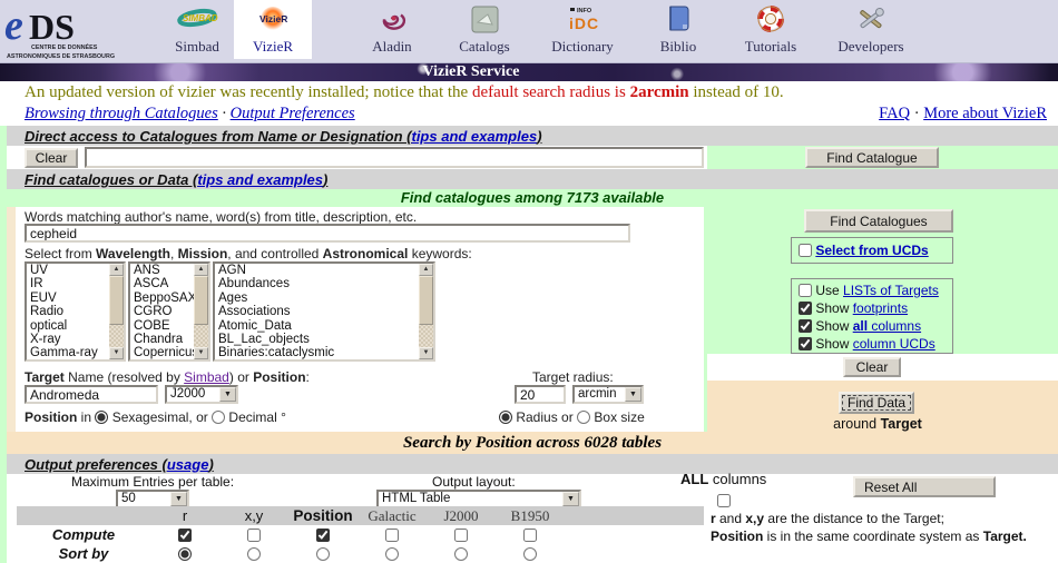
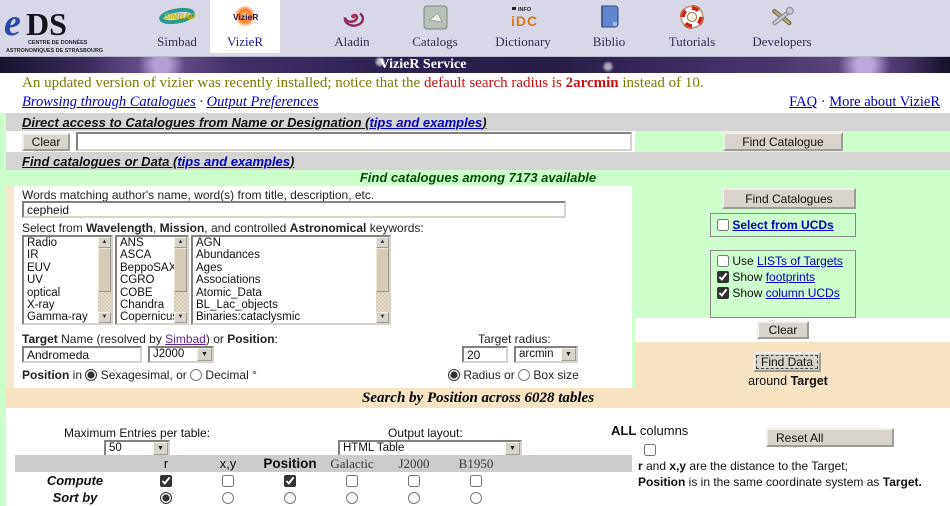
  e
  DS
  SIMBAD
  Simbad
  VizieR
  VizieR
  Aladin
  Catalogs
  iDC
  Dictionary
  Biblio
  Tutorials
  Developers
  VizieR Service
  An updated version of vizier was recently installed; notice that the default search radius is 2arcmin instead of 10.
  Browsing through Catalogues · Output Preferences
  FAQ · More about VizieR
  Direct access to Catalogues from Name or Designation (tips and examples)
  Clear
  Find Catalogue
  Find catalogues or Data (tips and examples)
  Find catalogues among 7173 available
  Words matching author's name, word(s) from title, description, etc.
  cepheid
  Select from Wavelength, Mission, and controlled Astronomical keywords:
- UV
+ Radio
  IR
  EUV
- Radio
+ UV
  optical
  X-ray
  Gamma-ray
  ANS
  ASCA
  BeppoSAX
  CGRO
  COBE
  Chandra
  Copernicu
  AGN
  Abundances
  Ages
  Associations
  Atomic_Data
  BL_Lac_objects
  Binaries:cataclysmic
  Target Name (resolved by Simbad) or Position:
  Target radius:
  Andromeda
  J2000
  20
  arcmin
  Position in Sexagesimal, or Decimal °
  Radius or Box size
  Find Catalogues
  Select from UCDs
  Use LISTs of Targets
  Show footprints
- Show all columns
  Show column UCDs
  Clear
  Find Data
  around Target
  Search by Position across 6028 tables
- Output preferences (usage)
  Maximum Entries per table:
  50
  Output layout:
  HTML Table
  ALL columns
  Reset All
  r
  x,y
  Position
  Galactic
  J2000
  B1950
  Compute
  Sort by
  r and x,y are the distance to the Target;
  Position is in the same coordinate system as Target.
